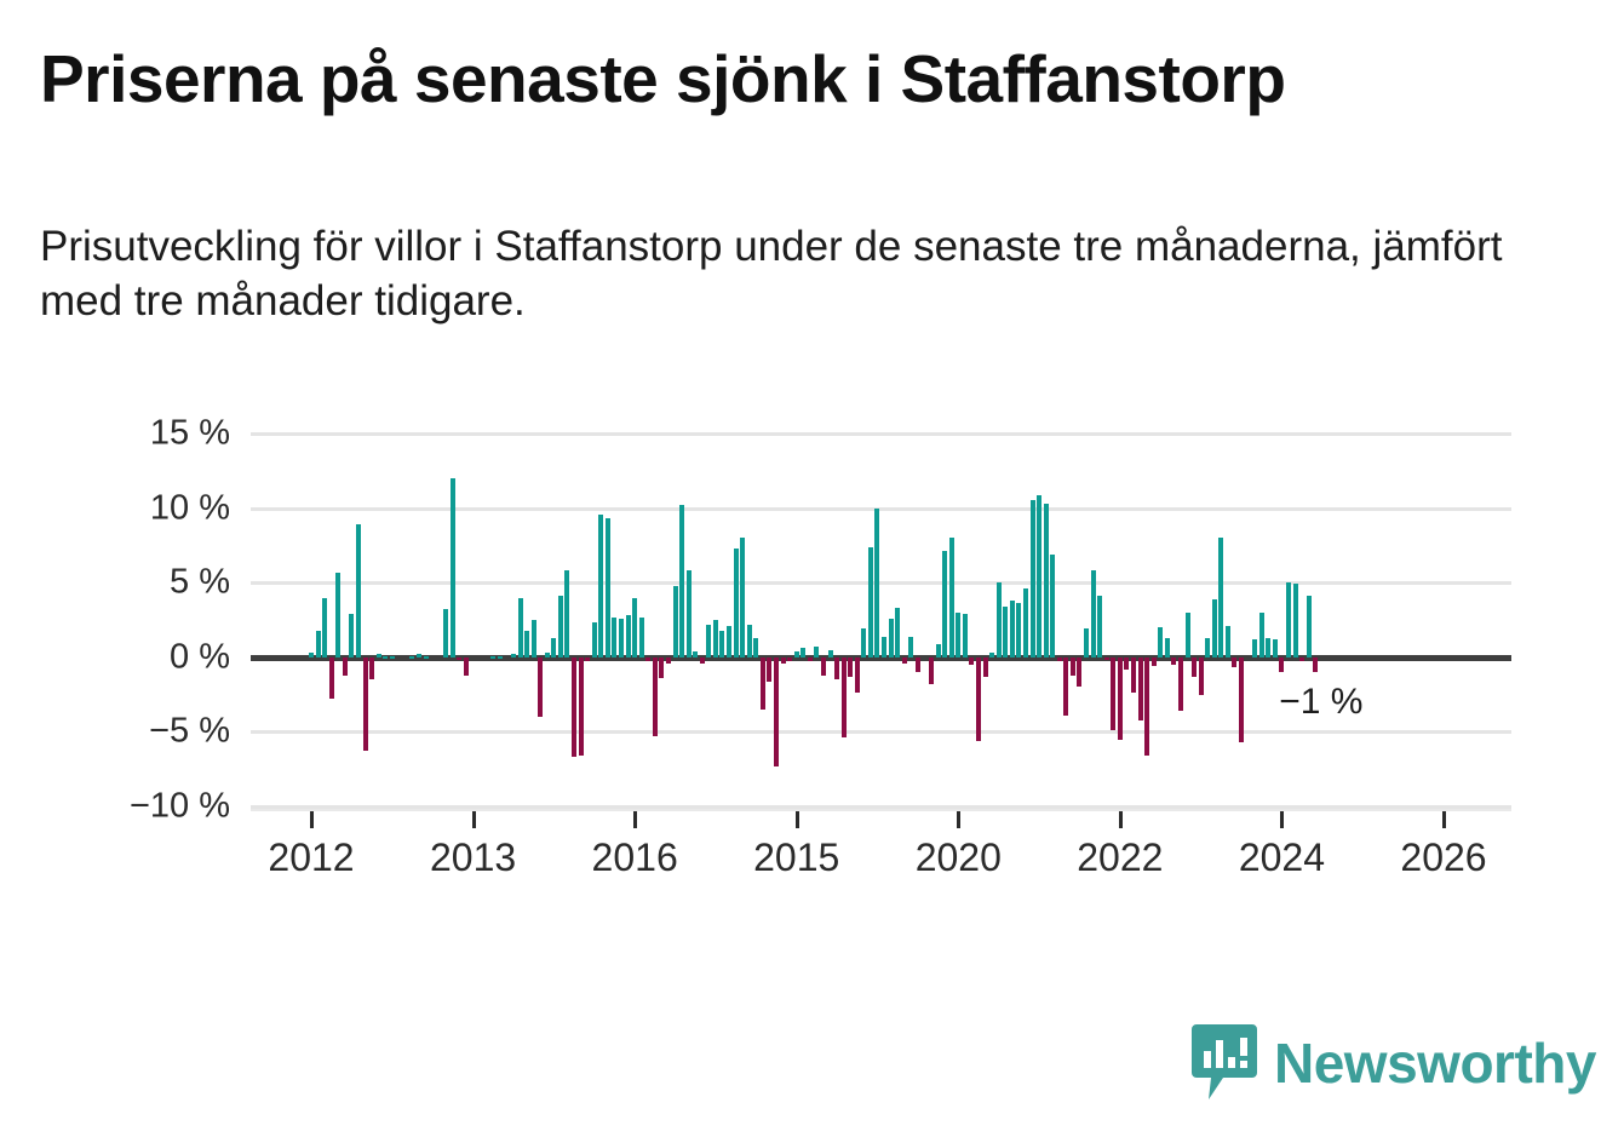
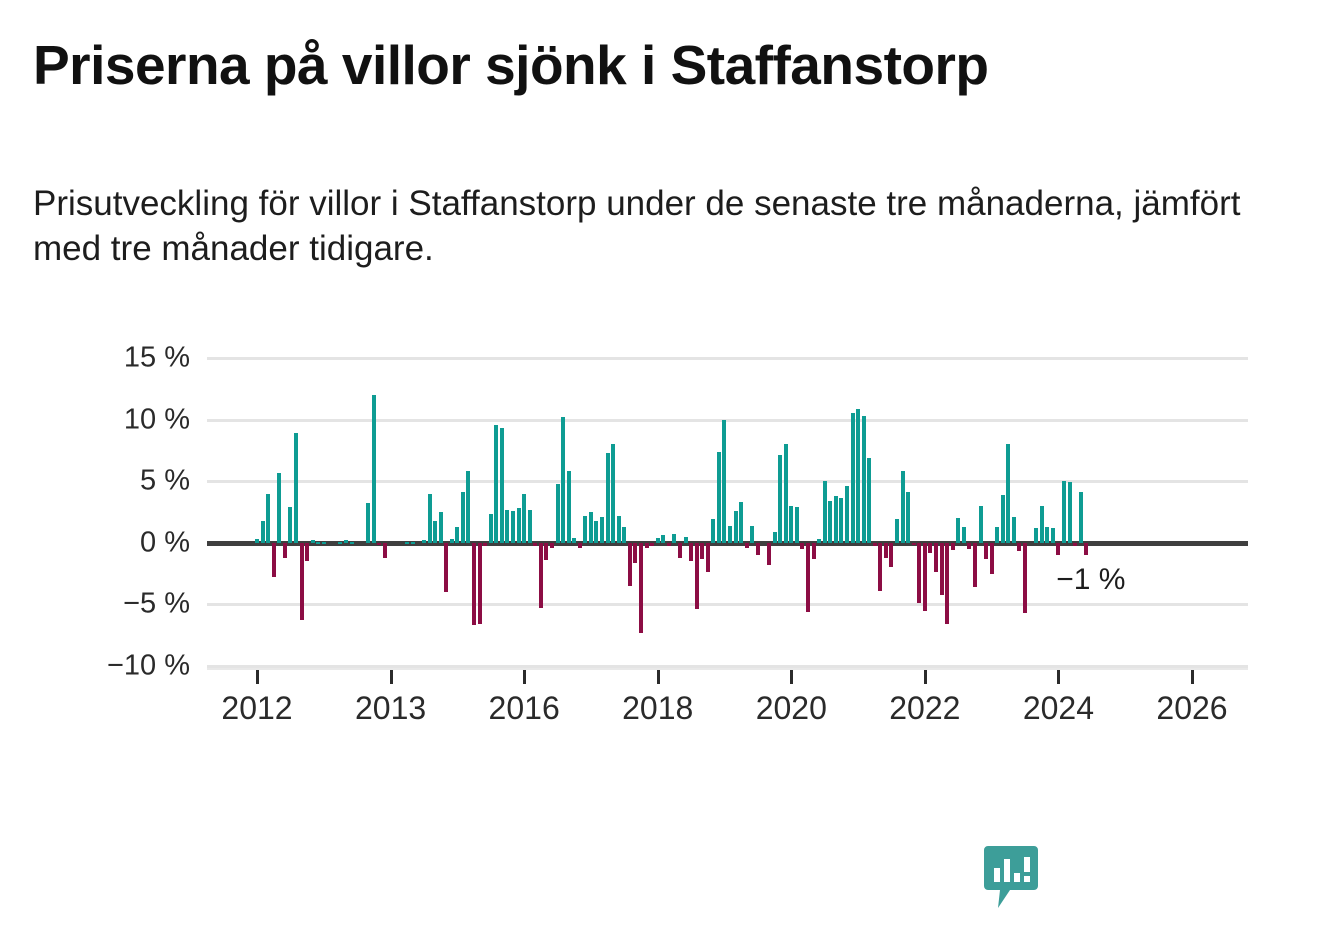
- Priserna på senaste sjönk i Staffanstorp
+ Priserna på villor sjönk i Staffanstorp
  Prisutveckling för villor i Staffanstorp under de senaste tre månaderna, jämfört med tre månader tidigare.
  15 %
  10 %
  5 %
  0 %
  −5 %
  −10 %
  2012
  2013
  2016
- 2015
+ 2018
  2020
  2022
  2024
  2026
  −1 %
- Newsworthy
